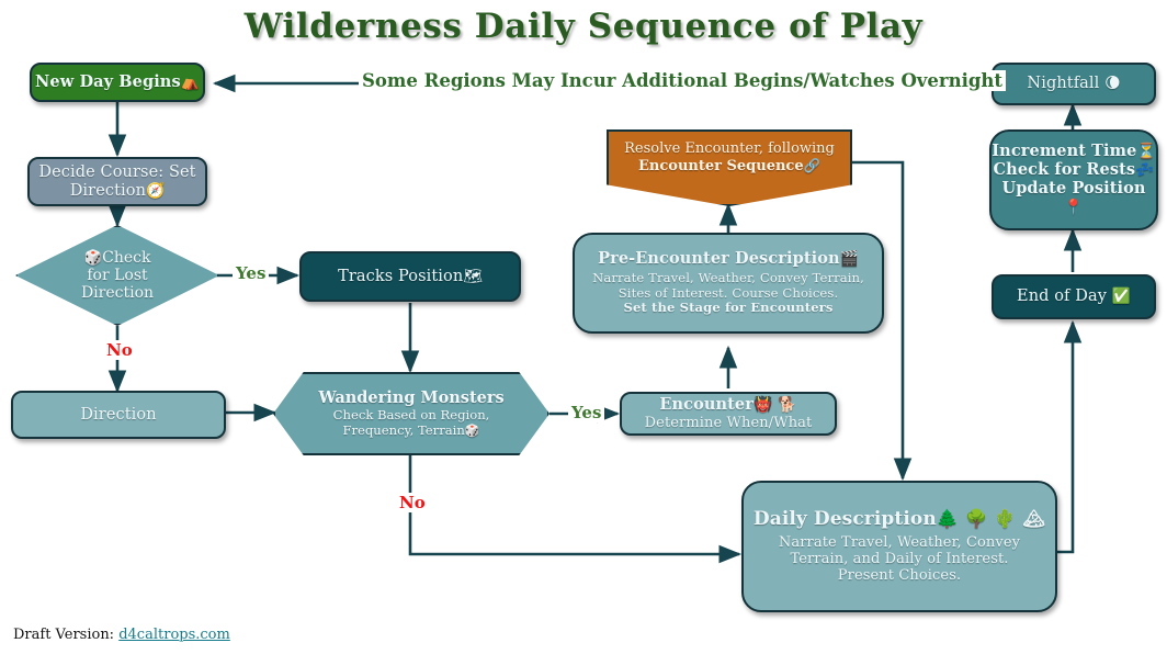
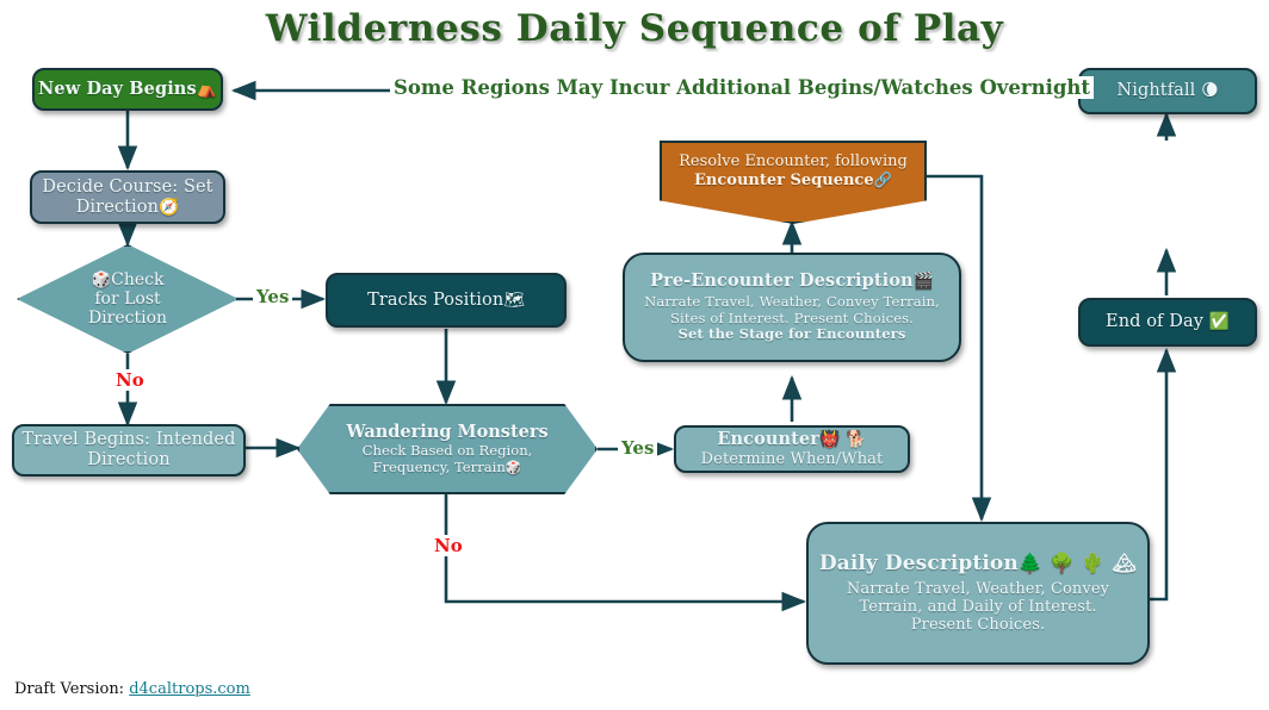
  Wilderness Daily Sequence of Play
  New Day Begins⛺
  Decide Course: Set
  Direction🧭
  🎲Check
  for Lost
  Direction
  Tracks Position🗺
+ Travel Begins: Intended
  Direction
  Wandering Monsters
  Check Based on Region,
  Frequency, Terrain🎲
  Encounter👹 🐕
  Determine When/What
  Pre-Encounter Description🎬
  Narrate Travel, Weather, Convey Terrain,
- Sites of Interest. Course Choices.
+ Sites of Interest. Present Choices.
  Set the Stage for Encounters
  Resolve Encounter, following
  Encounter Sequence🔗
  Daily Description🌲 🌳 🌵 🏔
  Narrate Travel, Weather, Convey
  Terrain, and Daily of Interest.
  Present Choices.
  Nightfall 🌘
- Increment Time⏳
- Check for Rests💤
- Update Position 📍
  End of Day ✅
  Some Regions May Incur Additional Begins/Watches Overnight
  Yes
  No
  Yes
  No
  Draft Version: d4caltrops.com
